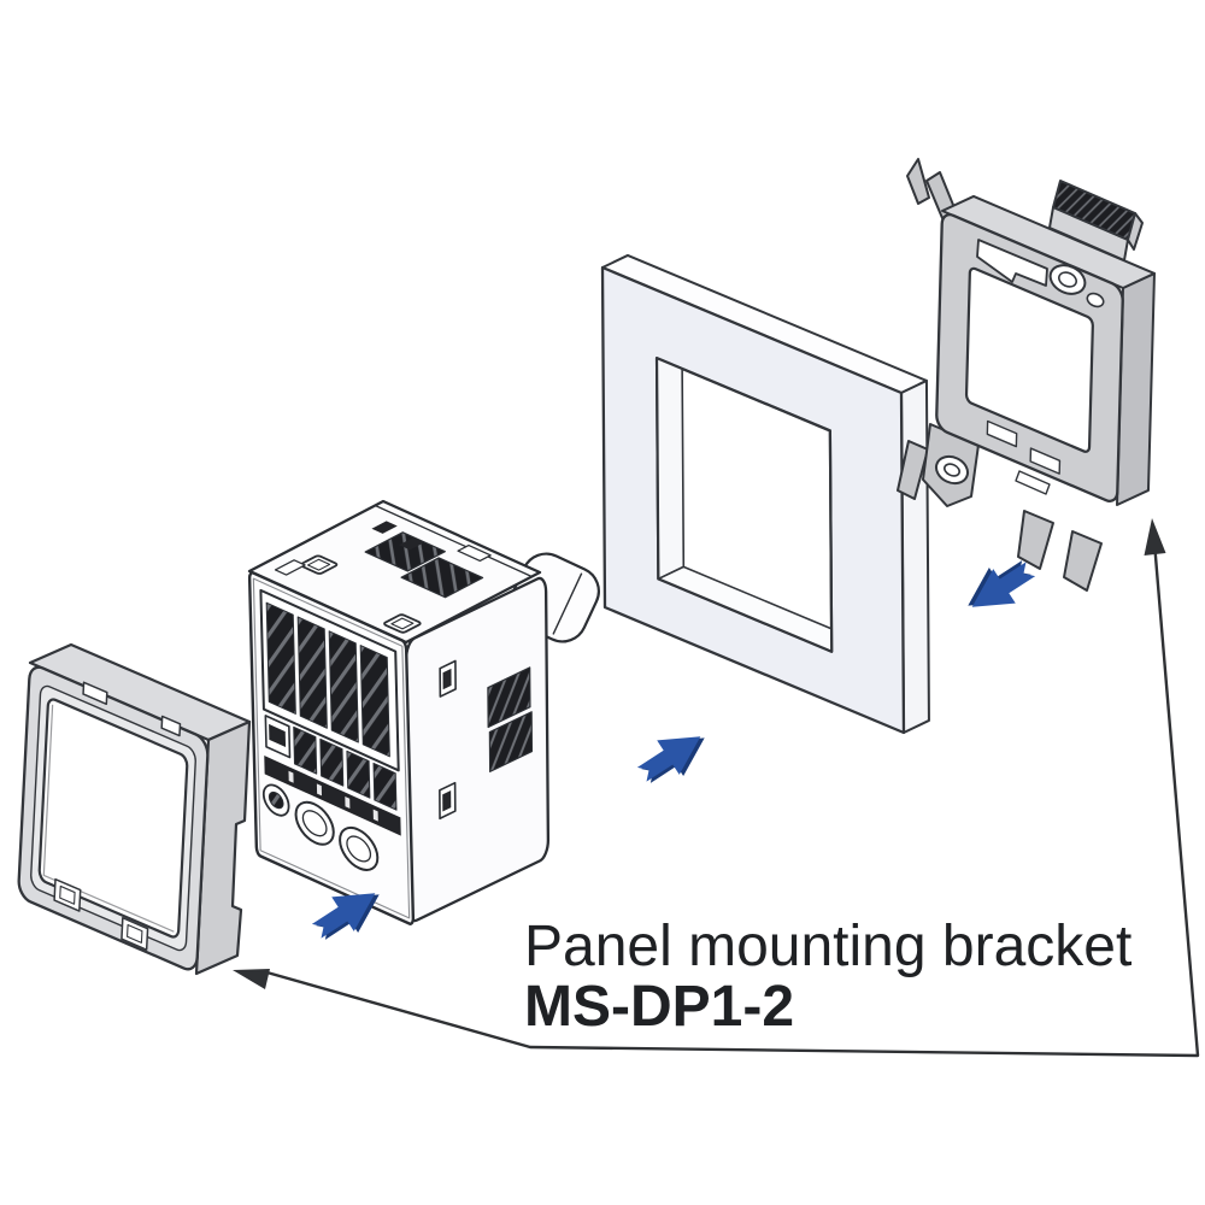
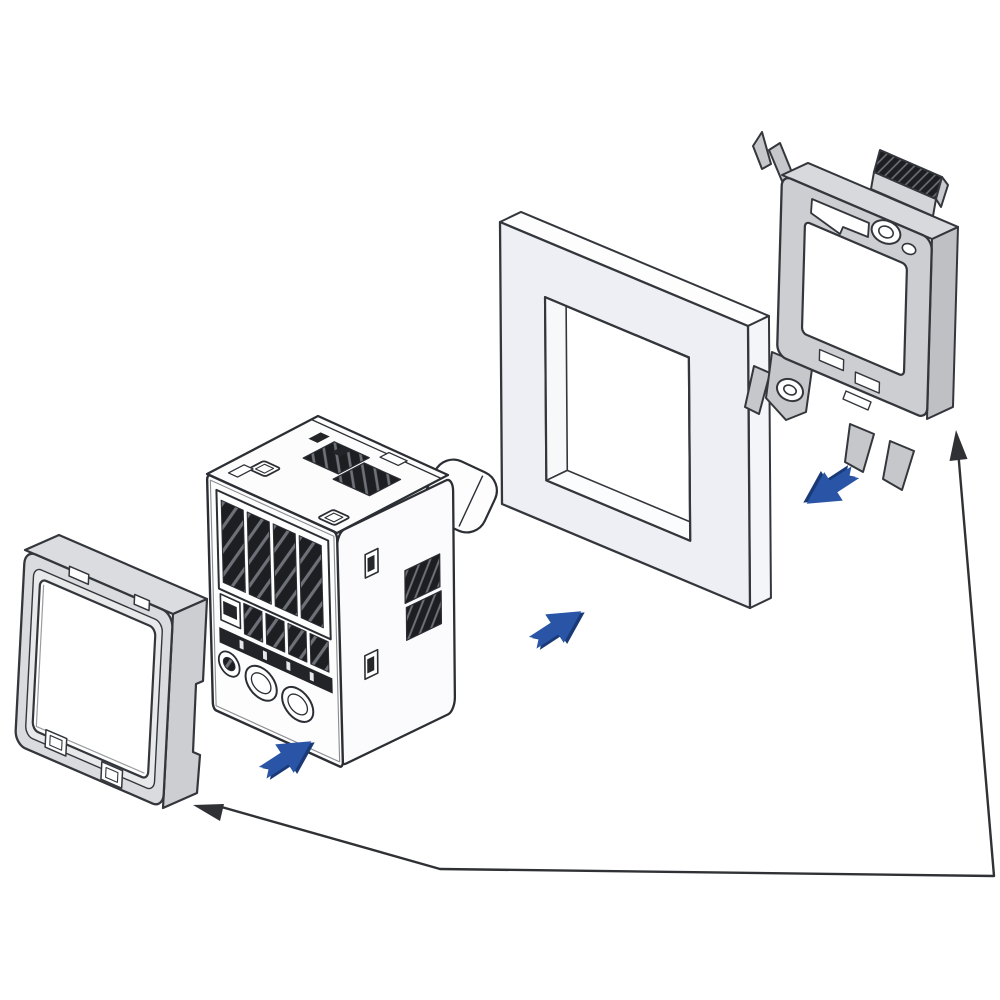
- Panel mounting bracket
- MS-DP1-2
